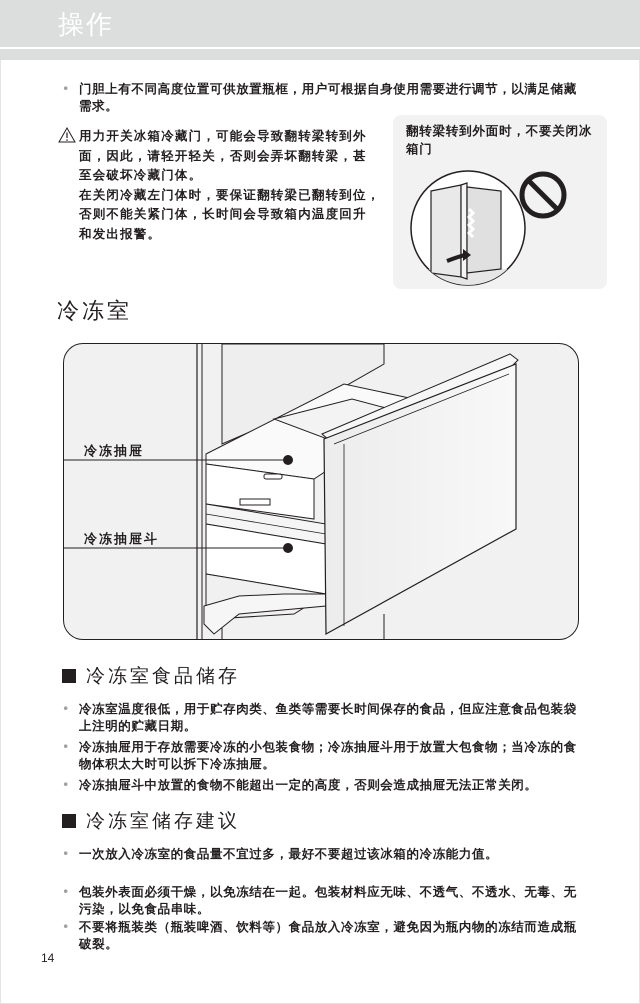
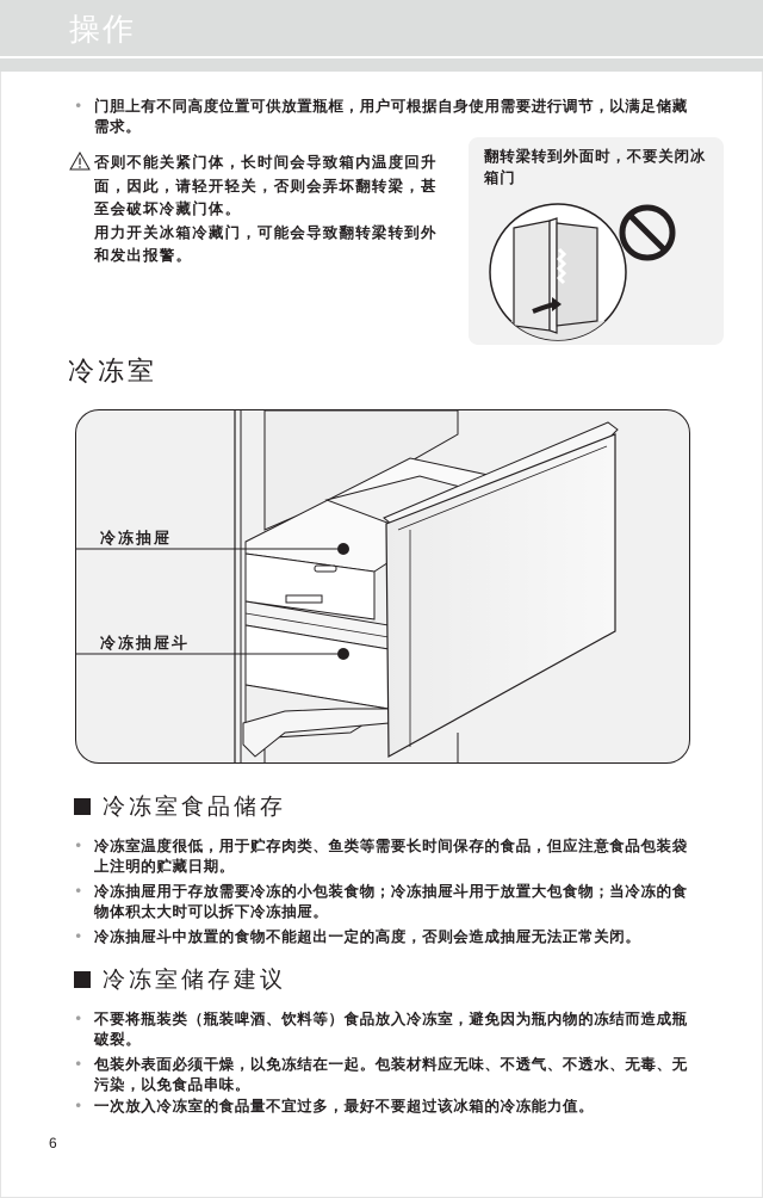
  操作
  •
  门胆上有不同高度位置可供放置瓶框，用户可根据自身使用需要进行调节，以满足储藏需求。
- 用力开关冰箱冷藏门，可能会导致翻转梁转到外
+ 否则不能关紧门体，长时间会导致箱内温度回升
  面，因此，请轻开轻关，否则会弄坏翻转梁，甚
  至会破坏冷藏门体。
- 在关闭冷藏左门体时，要保证翻转梁已翻转到位，
- 否则不能关紧门体，长时间会导致箱内温度回升
+ 用力开关冰箱冷藏门，可能会导致翻转梁转到外
  和发出报警。
  翻转梁转到外面时，不要关闭冰箱门
  冷冻室
  冷冻抽屉
  冷冻抽屉斗
  冷冻室食品储存
  •
  冷冻室温度很低，用于贮存肉类、鱼类等需要长时间保存的食品，但应注意食品包装袋上注明的贮藏日期。
  •
  冷冻抽屉用于存放需要冷冻的小包装食物；冷冻抽屉斗用于放置大包食物；当冷冻的食物体积太大时可以拆下冷冻抽屉。
  •
  冷冻抽屉斗中放置的食物不能超出一定的高度，否则会造成抽屉无法正常关闭。
  冷冻室储存建议
  •
- 一次放入冷冻室的食品量不宜过多，最好不要超过该冰箱的冷冻能力值。
+ 不要将瓶装类（瓶装啤酒、饮料等）食品放入冷冻室，避免因为瓶内物的冻结而造成瓶破裂。
  •
  包装外表面必须干燥，以免冻结在一起。包装材料应无味、不透气、不透水、无毒、无污染，以免食品串味。
  •
- 不要将瓶装类（瓶装啤酒、饮料等）食品放入冷冻室，避免因为瓶内物的冻结而造成瓶破裂。
+ 一次放入冷冻室的食品量不宜过多，最好不要超过该冰箱的冷冻能力值。
- 14
+ 6
